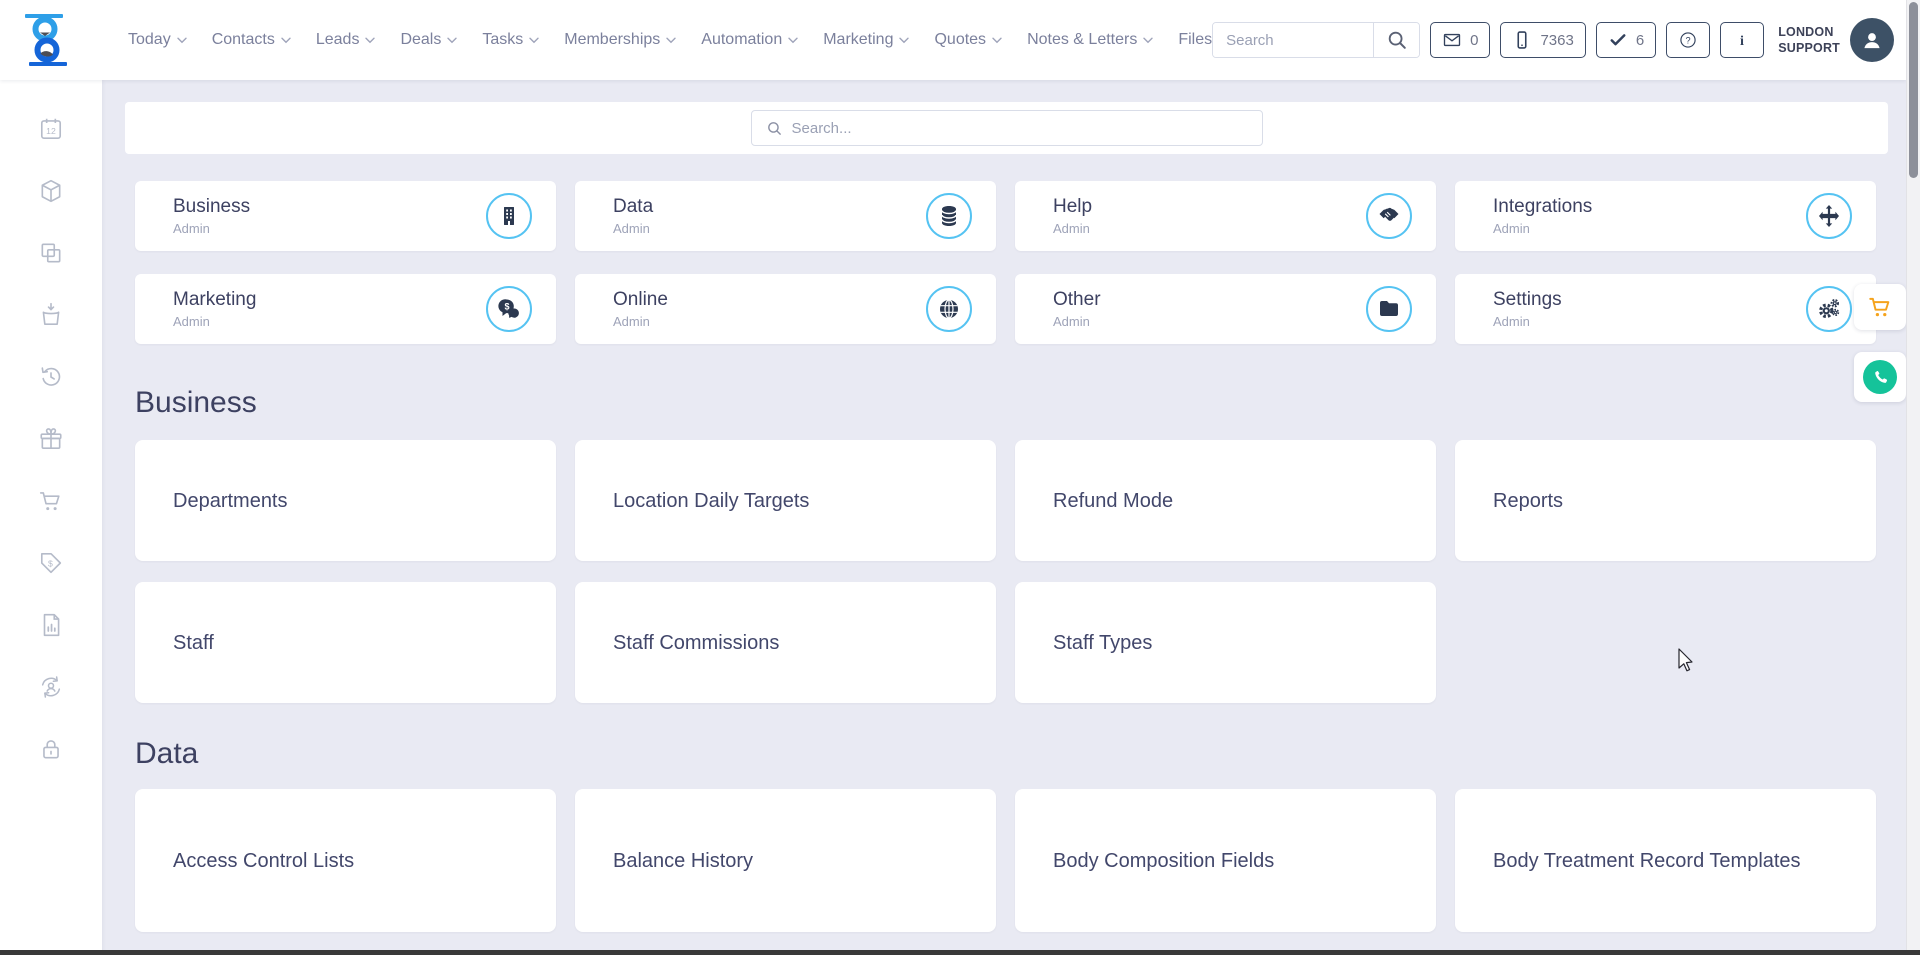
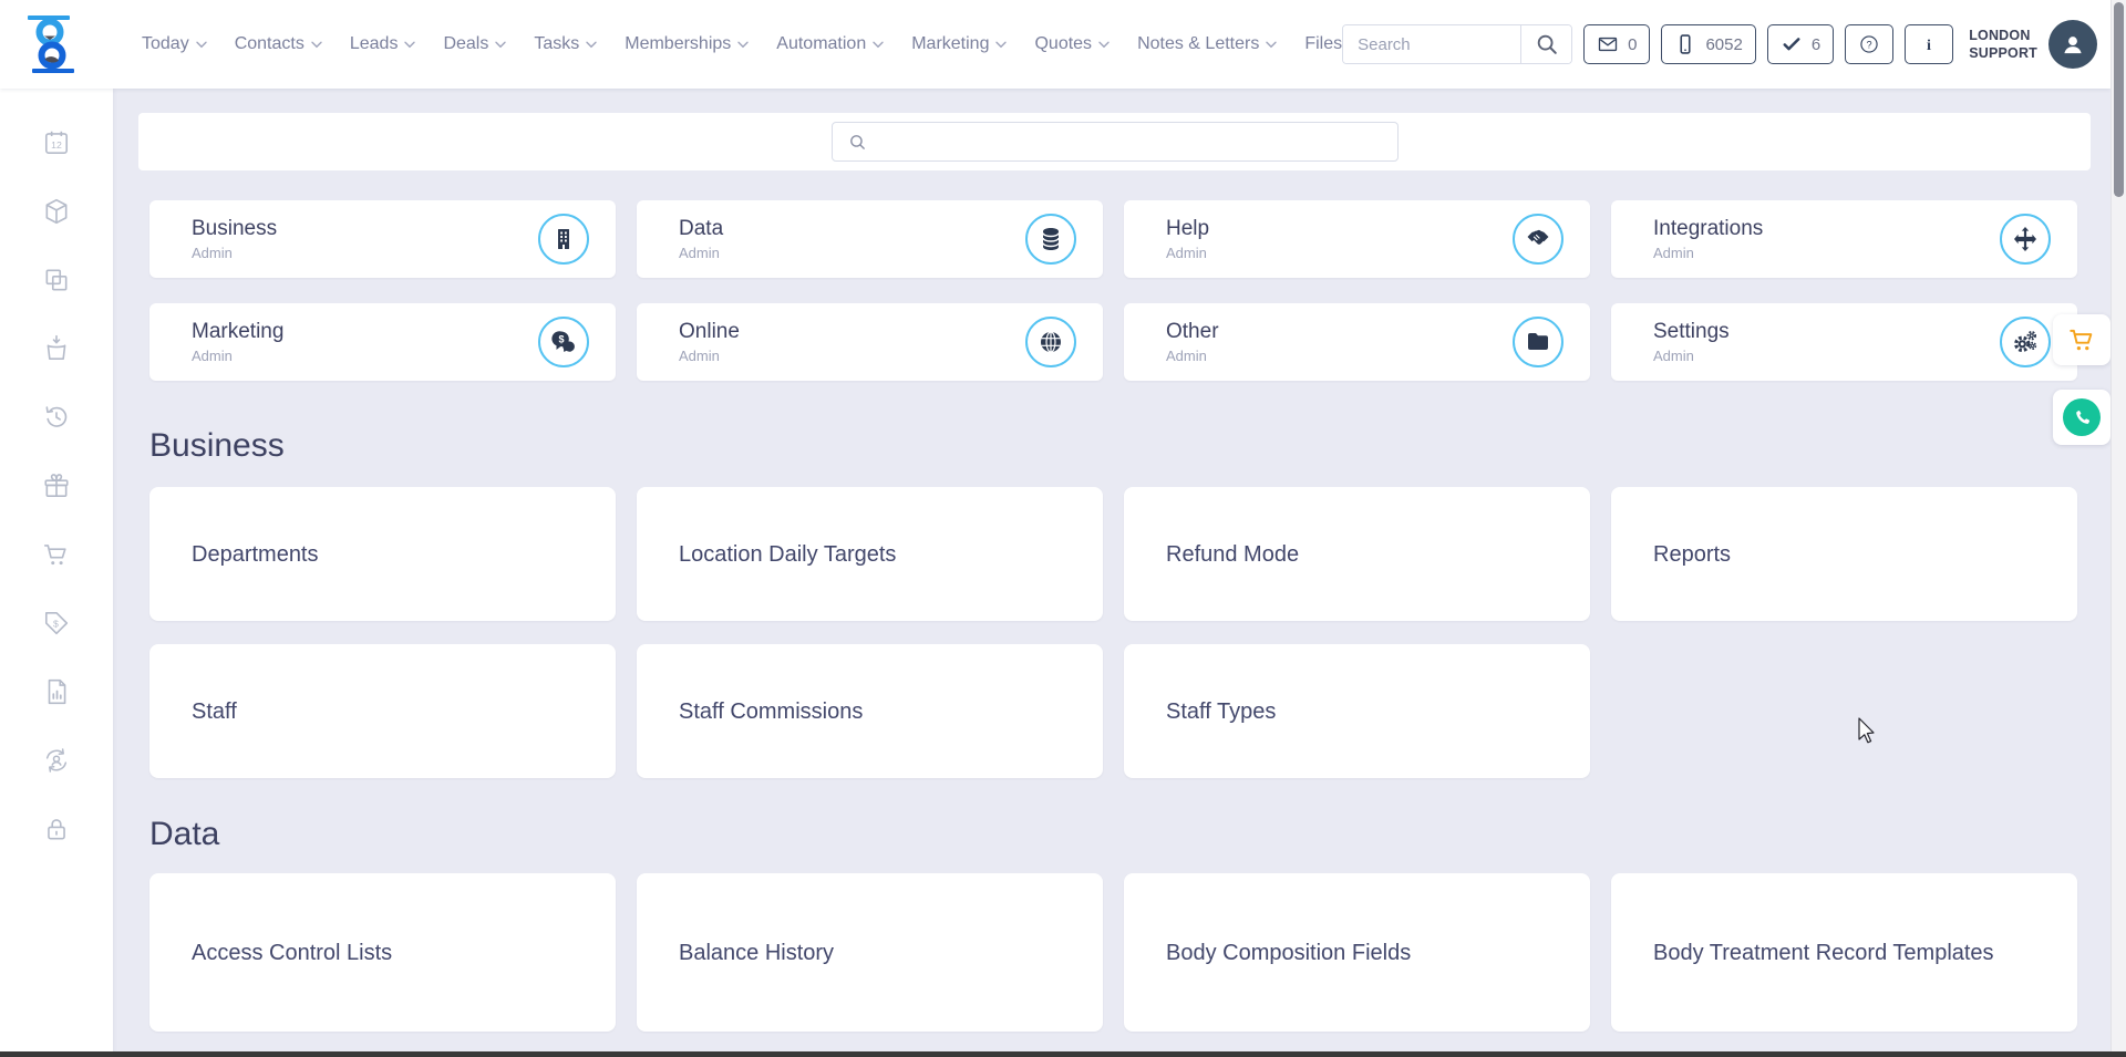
  Today
  Contacts
  Leads
  Deals
  Tasks
  Memberships
  Automation
  Marketing
  Quotes
  Notes & Letters
  Files
  Search
  0
- 7363
+ 6052
  6
  ?
  i
  LONDON
  SUPPORT
  12
  $
- Search...
  Business
  Admin
  Data
  Admin
  Help
  Admin
  Integrations
  Admin
  Marketing
  Admin
  $
  Online
  Admin
  Other
  Admin
  Settings
  Admin
  Business
  Departments
  Location Daily Targets
  Refund Mode
  Reports
  Staff
  Staff Commissions
  Staff Types
  Data
  Access Control Lists
  Balance History
  Body Composition Fields
  Body Treatment Record Templates
